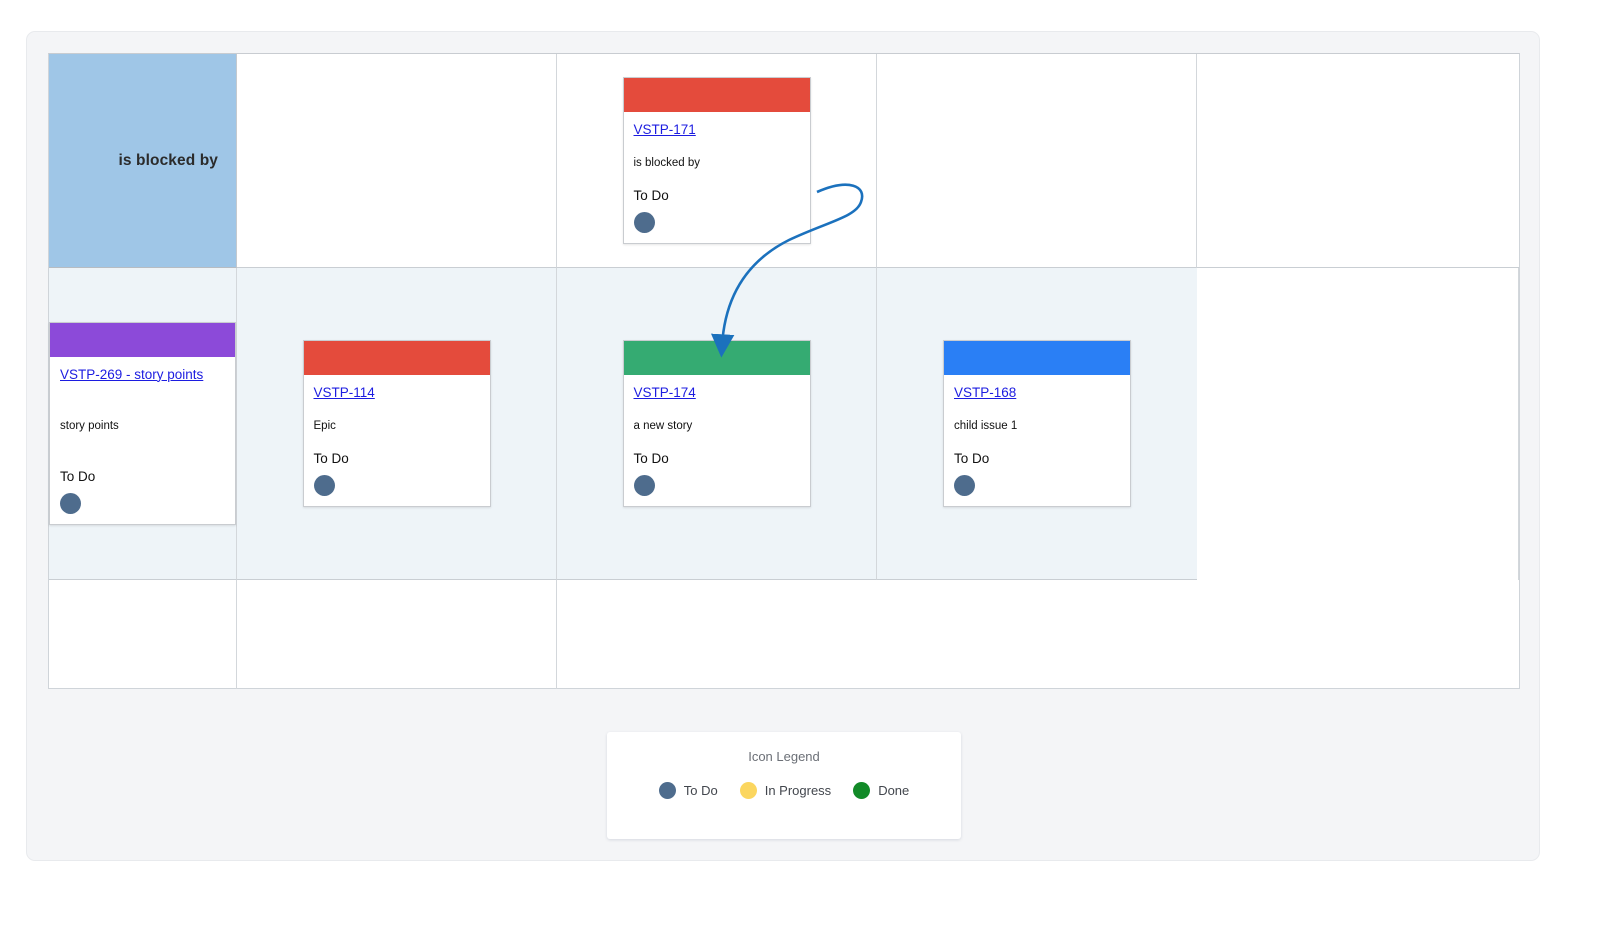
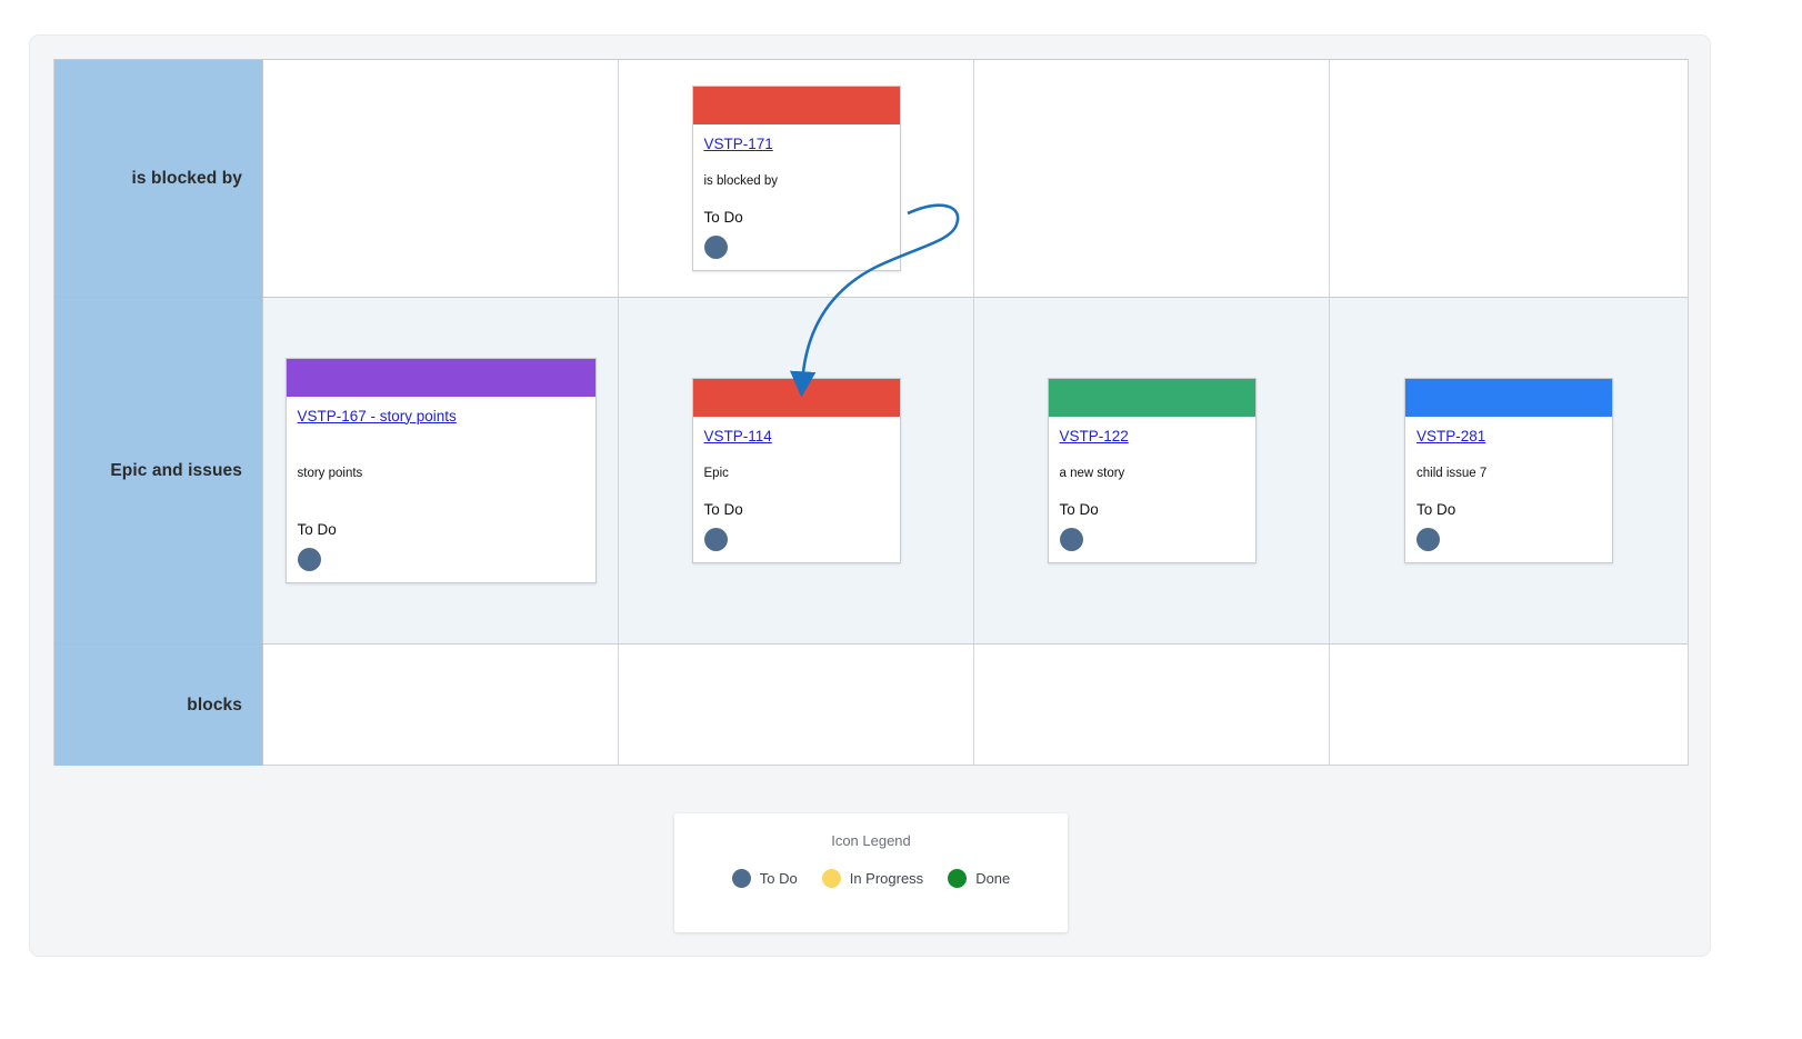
  is blocked by
  VSTP-171
  is blocked by
  To Do
+ Epic and issues
- VSTP-269 - story points
+ VSTP-167 - story points
  story points
  To Do
  VSTP-114
  Epic
  To Do
- VSTP-174
+ VSTP-122
  a new story
  To Do
- VSTP-168
+ VSTP-281
- child issue 1
+ child issue 7
  To Do
+ blocks
  Icon Legend
  To Do
  In Progress
  Done
